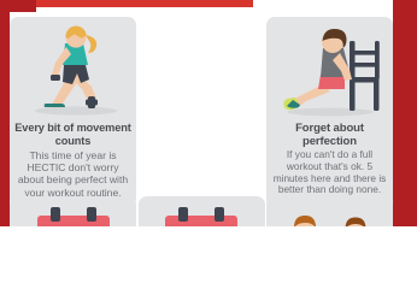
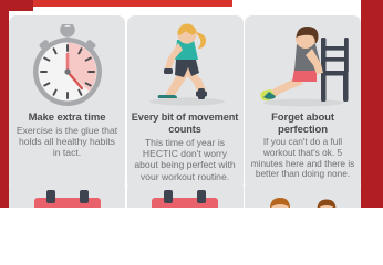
+ Make extra time
+ Exercise is the glue that holds all healthy habits in tact.
  Every bit of movement counts
  This time of year is HECTIC don't worry about being perfect with your workout routine.
  Forget about perfection
  If you can't do a full workout that's ok. 5 minutes here and there is better than doing none.
